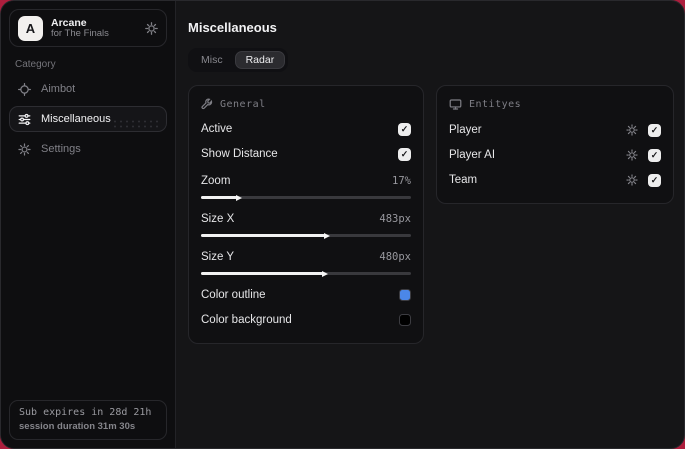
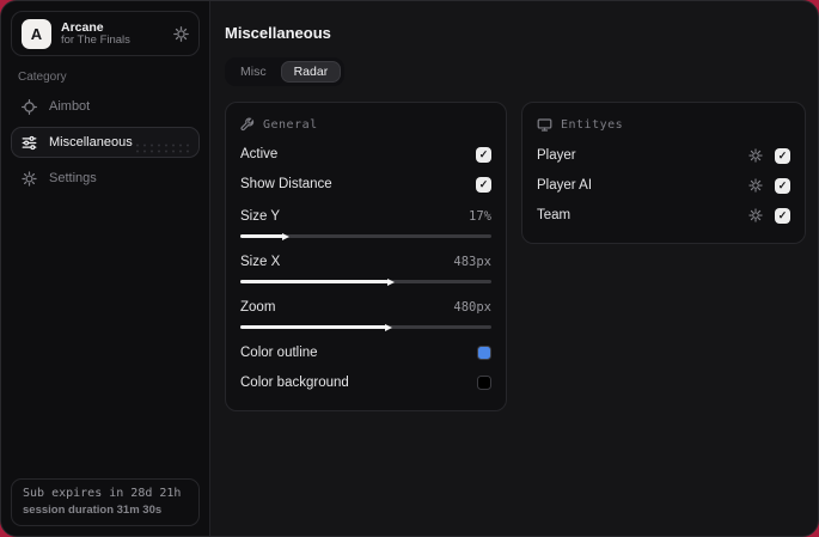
  A
  Arcane
  for The Finals
  Category
  Aimbot
  Miscellaneous
  Settings
  Sub expires in 28d 21h
  session duration 31m 30s
  Miscellaneous
  Misc
  Radar
  General
  Active
  Show Distance
- Zoom
+ Size Y
  17%
  Size X
  483px
- Size Y
+ Zoom
  480px
  Color outline
  Color background
  Entityes
  Player
  Player AI
  Team
